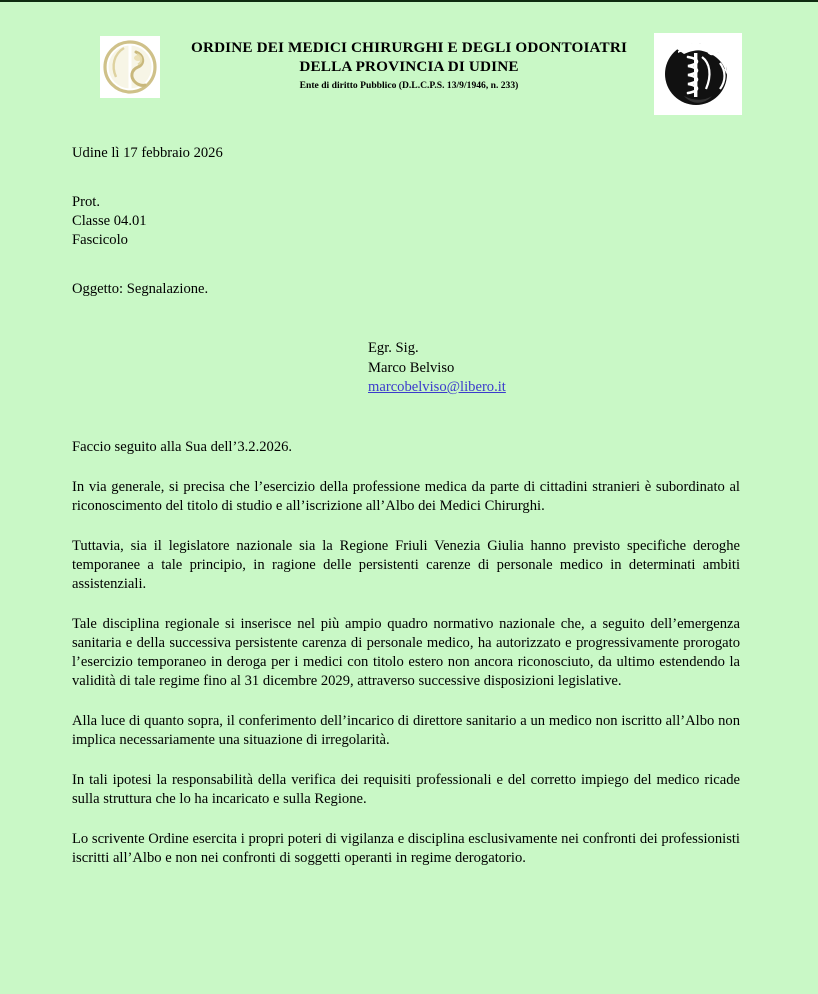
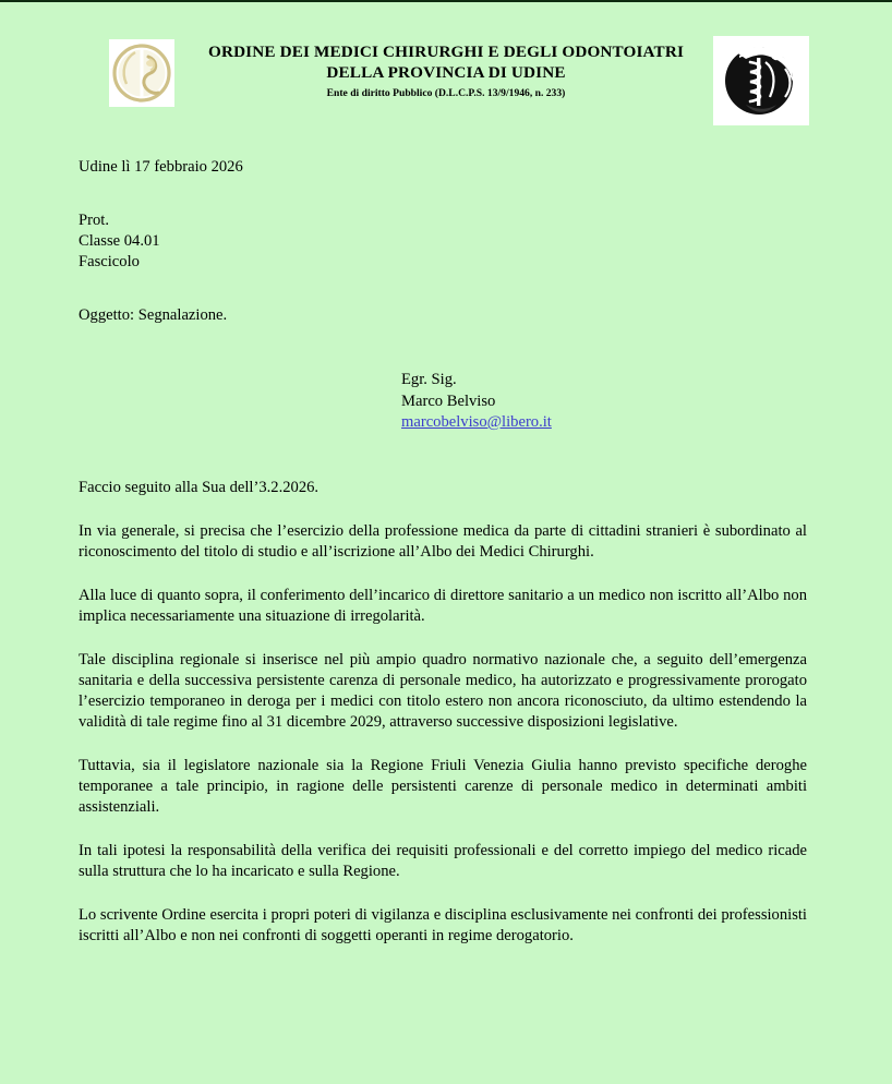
  ORDINE DEI MEDICI CHIRURGHI E DEGLI ODONTOIATRI
  DELLA PROVINCIA DI UDINE
  Ente di diritto Pubblico (D.L.C.P.S. 13/9/1946, n. 233)
  Udine lì 17 febbraio 2026
  Prot.
  Classe 04.01
  Fascicolo
  Oggetto: Segnalazione.
  Egr. Sig.
  Marco Belviso
  marcobelviso@libero.it
  Faccio seguito alla Sua dell’3.2.2026.
  In via generale, si precisa che l’esercizio della professione medica da parte di cittadini stranieri è subordinato al riconoscimento del titolo di studio e all’iscrizione all’Albo dei Medici Chirurghi.
- Tuttavia, sia il legislatore nazionale sia la Regione Friuli Venezia Giulia hanno previsto specifiche deroghe temporanee a tale principio, in ragione delle persistenti carenze di personale medico in determinati ambiti assistenziali.
+ Alla luce di quanto sopra, il conferimento dell’incarico di direttore sanitario a un medico non iscritto all’Albo non implica necessariamente una situazione di irregolarità.
  Tale disciplina regionale si inserisce nel più ampio quadro normativo nazionale che, a seguito dell’emergenza sanitaria e della successiva persistente carenza di personale medico, ha autorizzato e progressivamente prorogato l’esercizio temporaneo in deroga per i medici con titolo estero non ancora riconosciuto, da ultimo estendendo la validità di tale regime fino al 31 dicembre 2029, attraverso successive disposizioni legislative.
- Alla luce di quanto sopra, il conferimento dell’incarico di direttore sanitario a un medico non iscritto all’Albo non implica necessariamente una situazione di irregolarità.
+ Tuttavia, sia il legislatore nazionale sia la Regione Friuli Venezia Giulia hanno previsto specifiche deroghe temporanee a tale principio, in ragione delle persistenti carenze di personale medico in determinati ambiti assistenziali.
  In tali ipotesi la responsabilità della verifica dei requisiti professionali e del corretto impiego del medico ricade sulla struttura che lo ha incaricato e sulla Regione.
  Lo scrivente Ordine esercita i propri poteri di vigilanza e disciplina esclusivamente nei confronti dei professionisti iscritti all’Albo e non nei confronti di soggetti operanti in regime derogatorio.
